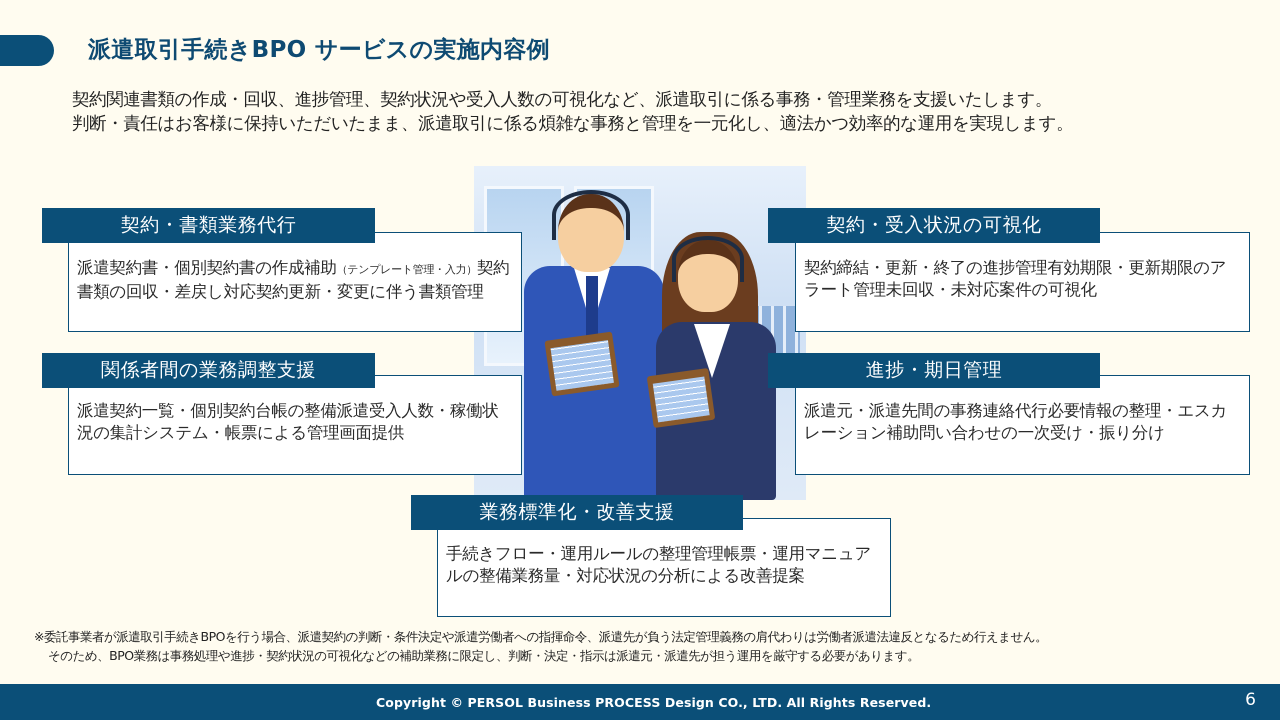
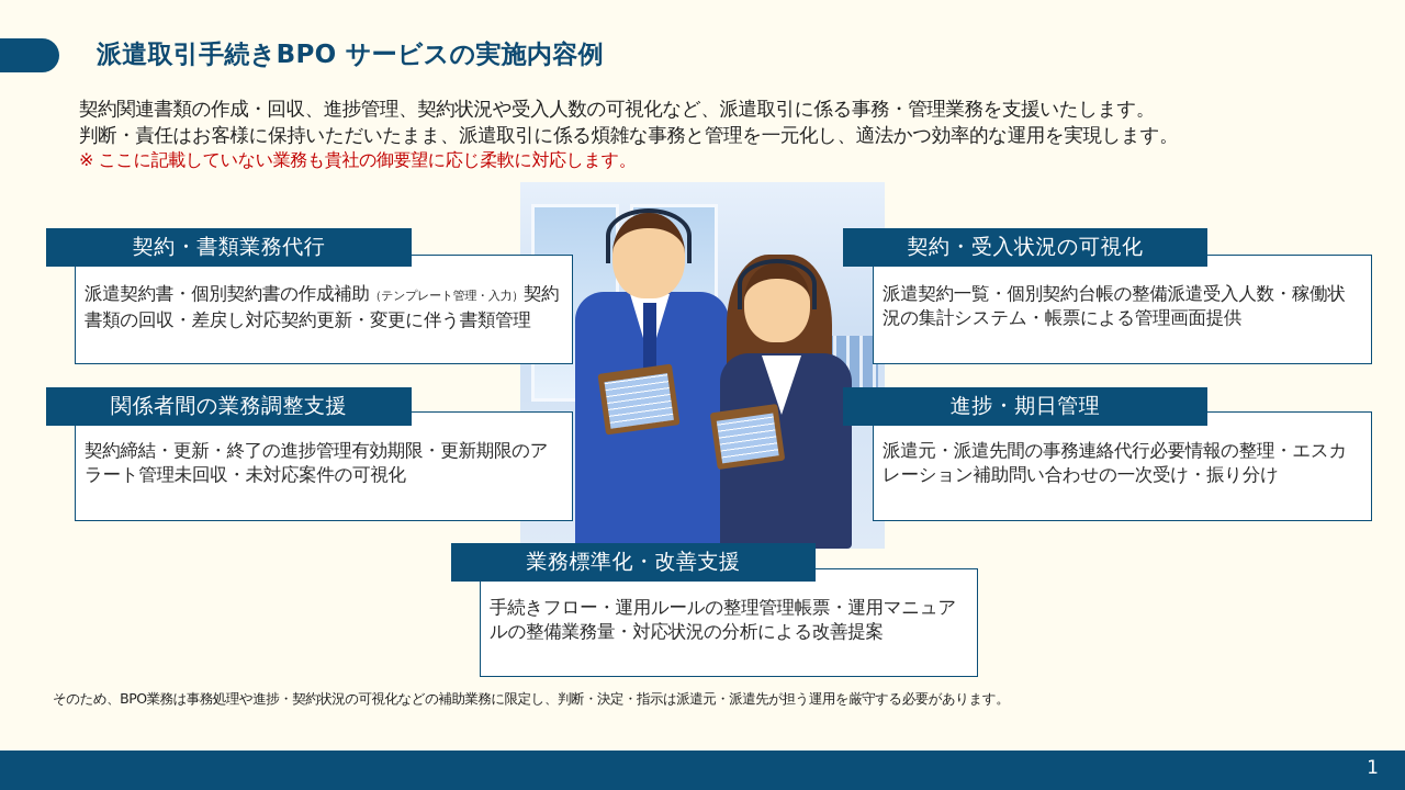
  派遣取引手続きBPO サービスの実施内容例
  契約関連書類の作成・回収、進捗管理、契約状況や受入人数の可視化など、派遣取引に係る事務・管理業務を支援いたします。
  判断・責任はお客様に保持いただいたまま、派遣取引に係る煩雑な事務と管理を一元化し、適法かつ効率的な運用を実現します。
+ ※ ここに記載していない業務も貴社の御要望に応じ柔軟に対応します。
  契約・書類業務代行
  派遣契約書・個別契約書の作成補助（テンプレート管理・入力）契約書類の回収・差戻し対応契約更新・変更に伴う書類管理
  契約・受入状況の可視化
- 契約締結・更新・終了の進捗管理有効期限・更新期限のアラート管理未回収・未対応案件の可視化
+ 派遣契約一覧・個別契約台帳の整備派遣受入人数・稼働状況の集計システム・帳票による管理画面提供
  関係者間の業務調整支援
- 派遣契約一覧・個別契約台帳の整備派遣受入人数・稼働状況の集計システム・帳票による管理画面提供
+ 契約締結・更新・終了の進捗管理有効期限・更新期限のアラート管理未回収・未対応案件の可視化
  進捗・期日管理
  派遣元・派遣先間の事務連絡代行必要情報の整理・エスカレーション補助問い合わせの一次受け・振り分け
  業務標準化・改善支援
  手続きフロー・運用ルールの整理管理帳票・運用マニュアルの整備業務量・対応状況の分析による改善提案
- ※委託事業者が派遣取引手続きBPOを行う場合、派遣契約の判断・条件決定や派遣労働者への指揮命令、派遣先が負う法定管理義務の肩代わりは労働者派遣法違反となるため行えません。
  そのため、BPO業務は事務処理や進捗・契約状況の可視化などの補助業務に限定し、判断・決定・指示は派遣元・派遣先が担う運用を厳守する必要があります。
- Copyright © PERSOL Business PROCESS Design CO., LTD. All Rights Reserved.
- 6
+ 1
